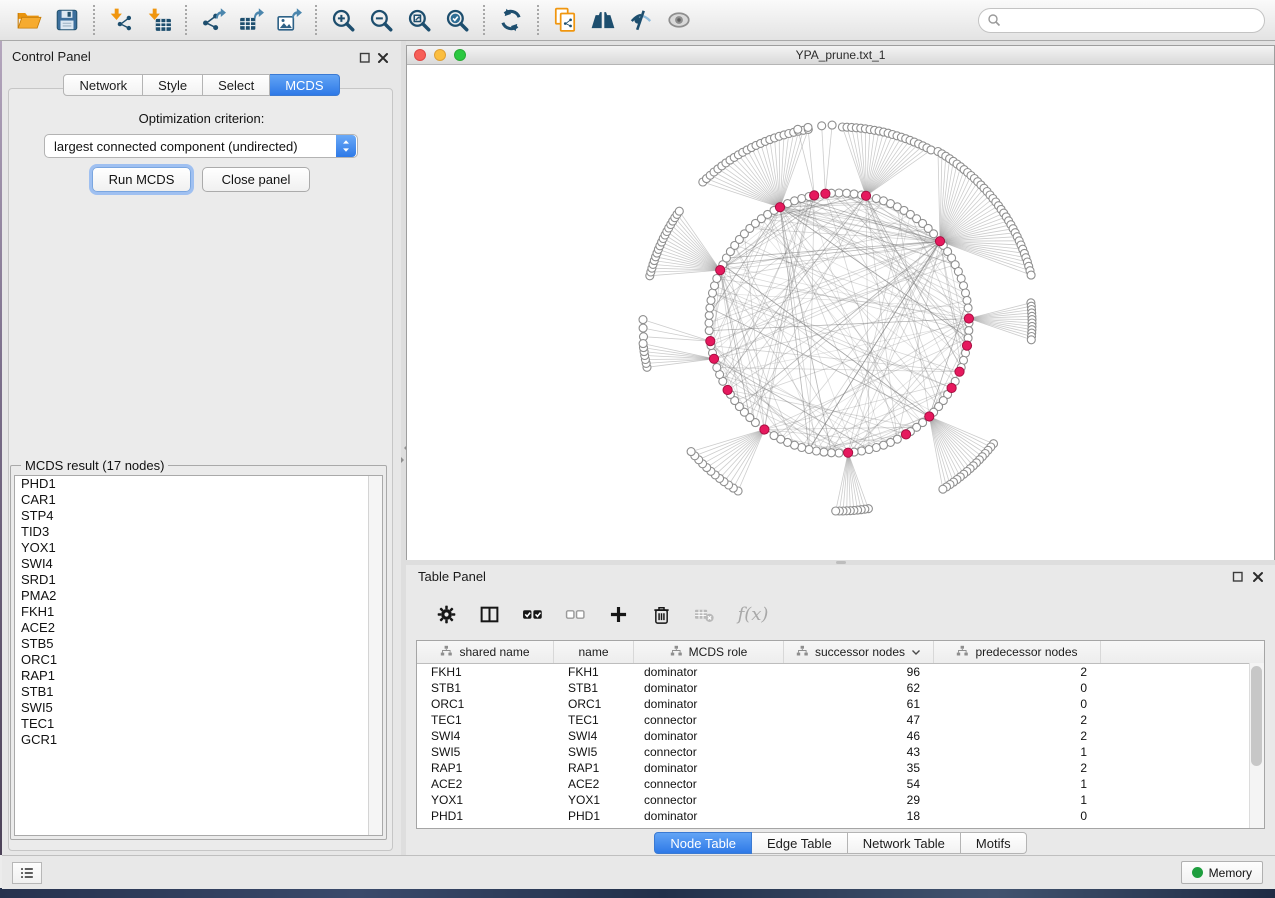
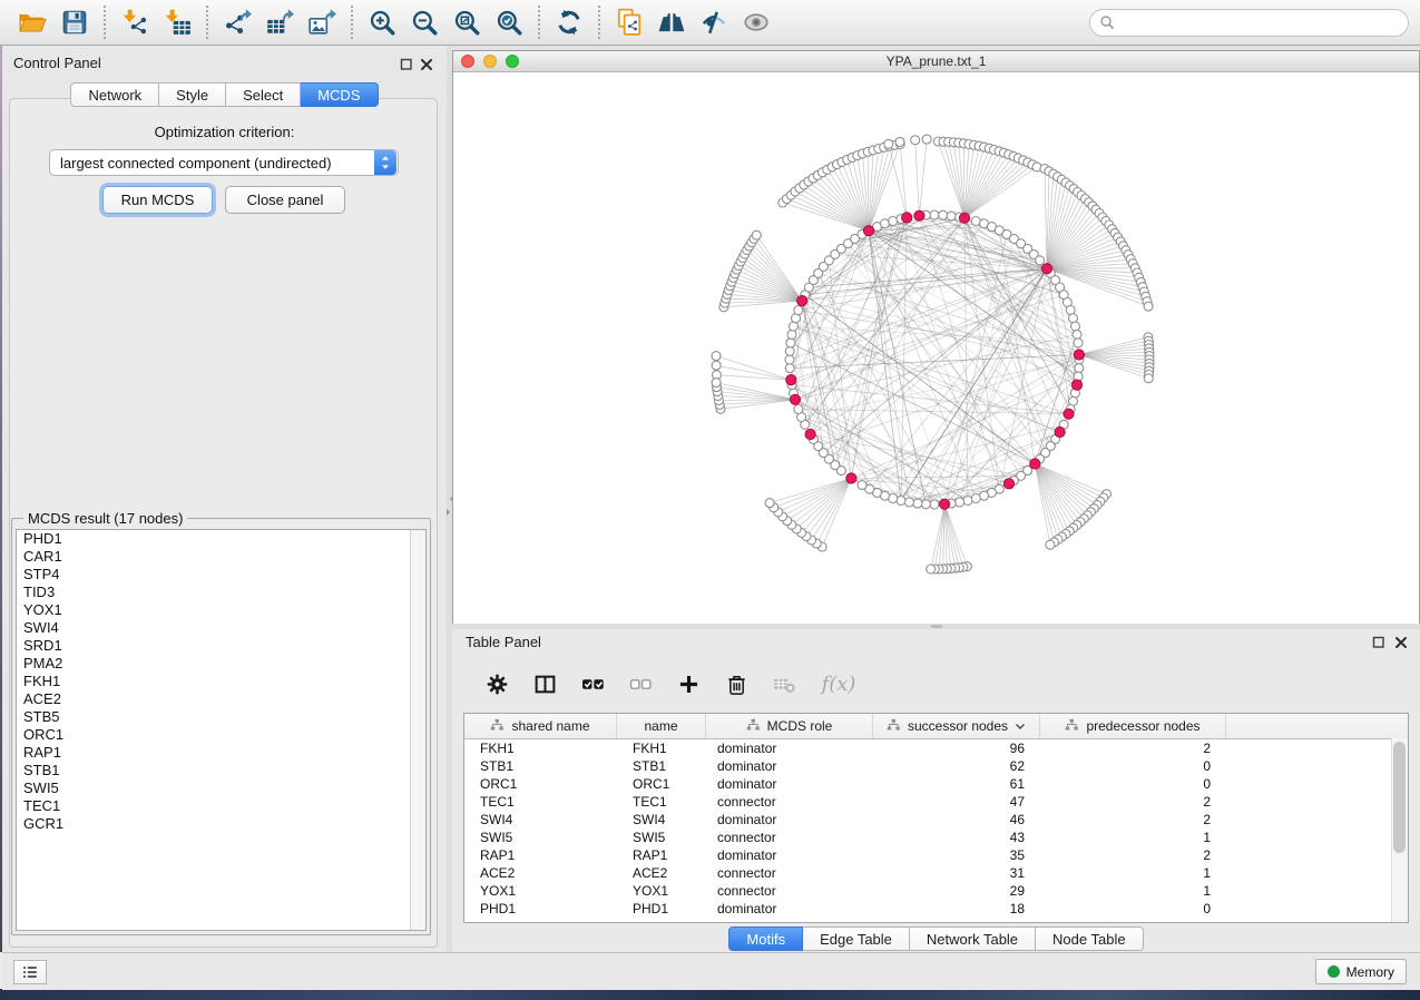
  Control Panel
  Network
  Style
  Select
  MCDS
  Optimization criterion:
  largest connected component (undirected)
  Run MCDS
  Close panel
  MCDS result (17 nodes)
  PHD1
  CAR1
  STP4
  TID3
  YOX1
  SWI4
  SRD1
  PMA2
  FKH1
  ACE2
  STB5
  ORC1
  RAP1
  STB1
  SWI5
  TEC1
  GCR1
  YPA_prune.txt_1
  Table Panel
  f(x)
  shared name
  name
  MCDS role
  successor nodes
  predecessor nodes
  FKH1
  FKH1
  dominator
  96
  2
  STB1
  STB1
  dominator
  62
  0
  ORC1
  ORC1
  dominator
  61
  0
  TEC1
  TEC1
  connector
  47
  2
  SWI4
  SWI4
  dominator
  46
  2
  SWI5
  SWI5
  connector
  43
  1
  RAP1
  RAP1
  dominator
  35
  2
  ACE2
  ACE2
  connector
- 54
+ 31
  1
  YOX1
  YOX1
  connector
  29
  1
  PHD1
  PHD1
  dominator
  18
  0
- Node Table
+ Motifs
  Edge Table
  Network Table
- Motifs
+ Node Table
  Memory
